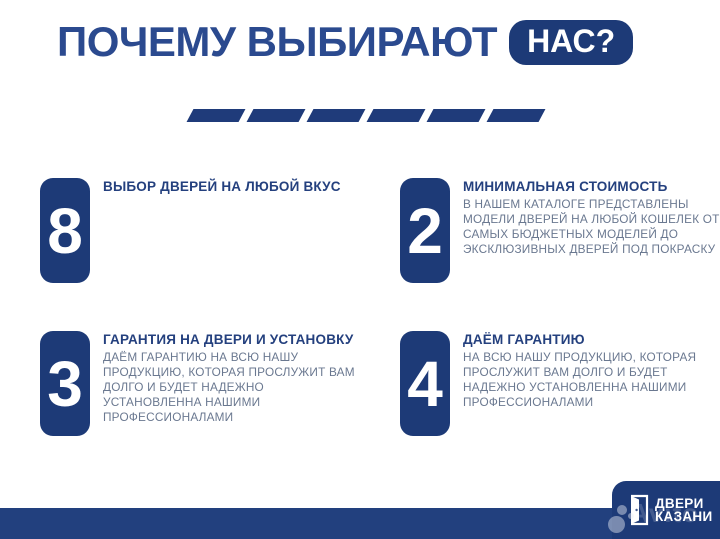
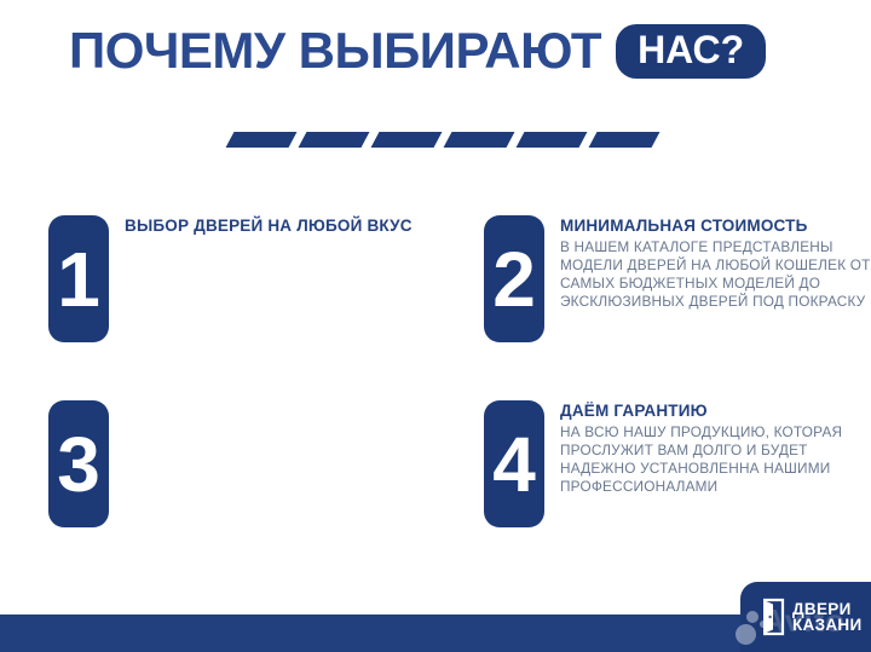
  ПОЧЕМУ ВЫБИРАЮТ
  НАС?
- 8
+ 1
  ВЫБОР ДВЕРЕЙ НА ЛЮБОЙ ВКУС
  2
  МИНИМАЛЬНАЯ СТОИМОСТЬ
  В НАШЕМ КАТАЛОГЕ ПРЕДСТАВЛЕНЫ МОДЕЛИ ДВЕРЕЙ НА ЛЮБОЙ КОШЕЛЕК ОТ САМЫХ БЮДЖЕТНЫХ МОДЕЛЕЙ ДО ЭКСКЛЮЗИВНЫХ ДВЕРЕЙ ПОД ПОКРАСКУ
  3
- ГАРАНТИЯ НА ДВЕРИ И УСТАНОВКУ
- ДАЁМ ГАРАНТИЮ НА ВСЮ НАШУ ПРОДУКЦИЮ, КОТОРАЯ ПРОСЛУЖИТ ВАМ ДОЛГО И БУДЕТ НАДЕЖНО УСТАНОВЛЕННА НАШИМИ ПРОФЕССИОНАЛАМИ
  4
  ДАЁМ ГАРАНТИЮ
  НА ВСЮ НАШУ ПРОДУКЦИЮ, КОТОРАЯ ПРОСЛУЖИТ ВАМ ДОЛГО И БУДЕТ НАДЕЖНО УСТАНОВЛЕННА НАШИМИ ПРОФЕССИОНАЛАМИ
  ДВЕРИ
  КАЗАНИ
  Avito
